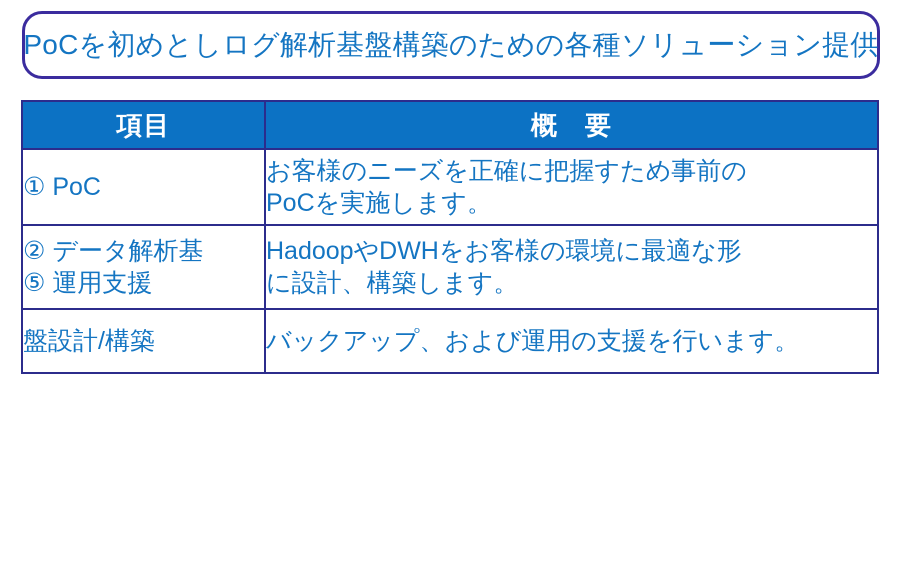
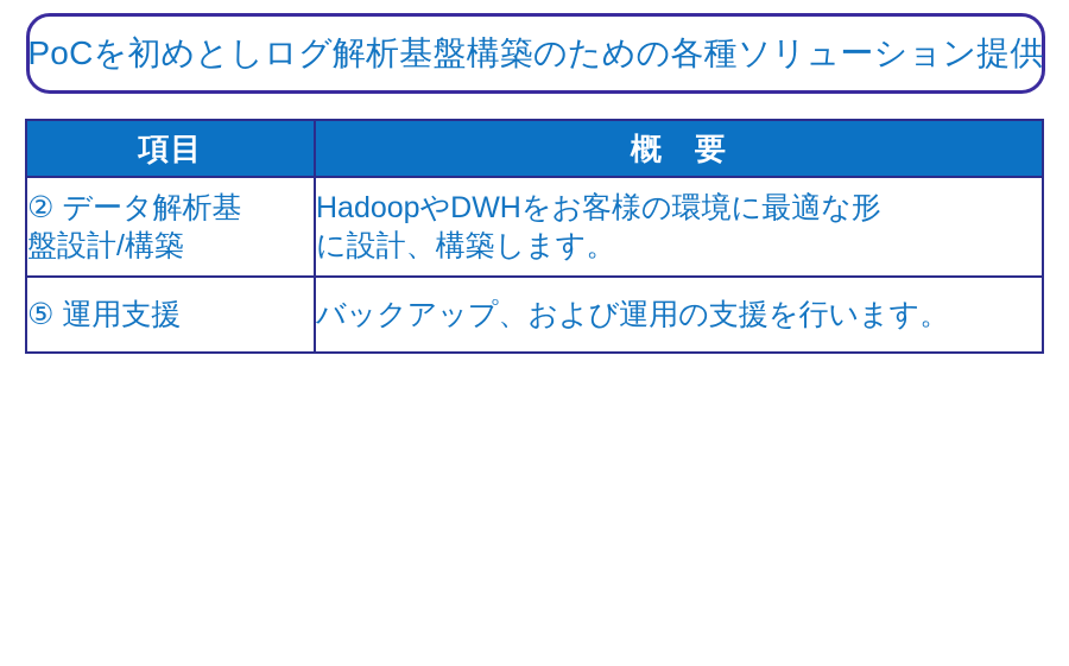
  PoCを初めとしログ解析基盤構築のための各種ソリューション提供
  項目	概 要
- ① PoC	お客様のニーズを正確に把握すため事前の PoCを実施します。
- ② データ解析基 ⑤ 運用支援	HadoopやDWHをお客様の環境に最適な形 に設計、構築します。
+ ② データ解析基 盤設計/構築	HadoopやDWHをお客様の環境に最適な形 に設計、構築します。
- 盤設計/構築	バックアップ、および運用の支援を行います。
+ ⑤ 運用支援	バックアップ、および運用の支援を行います。
